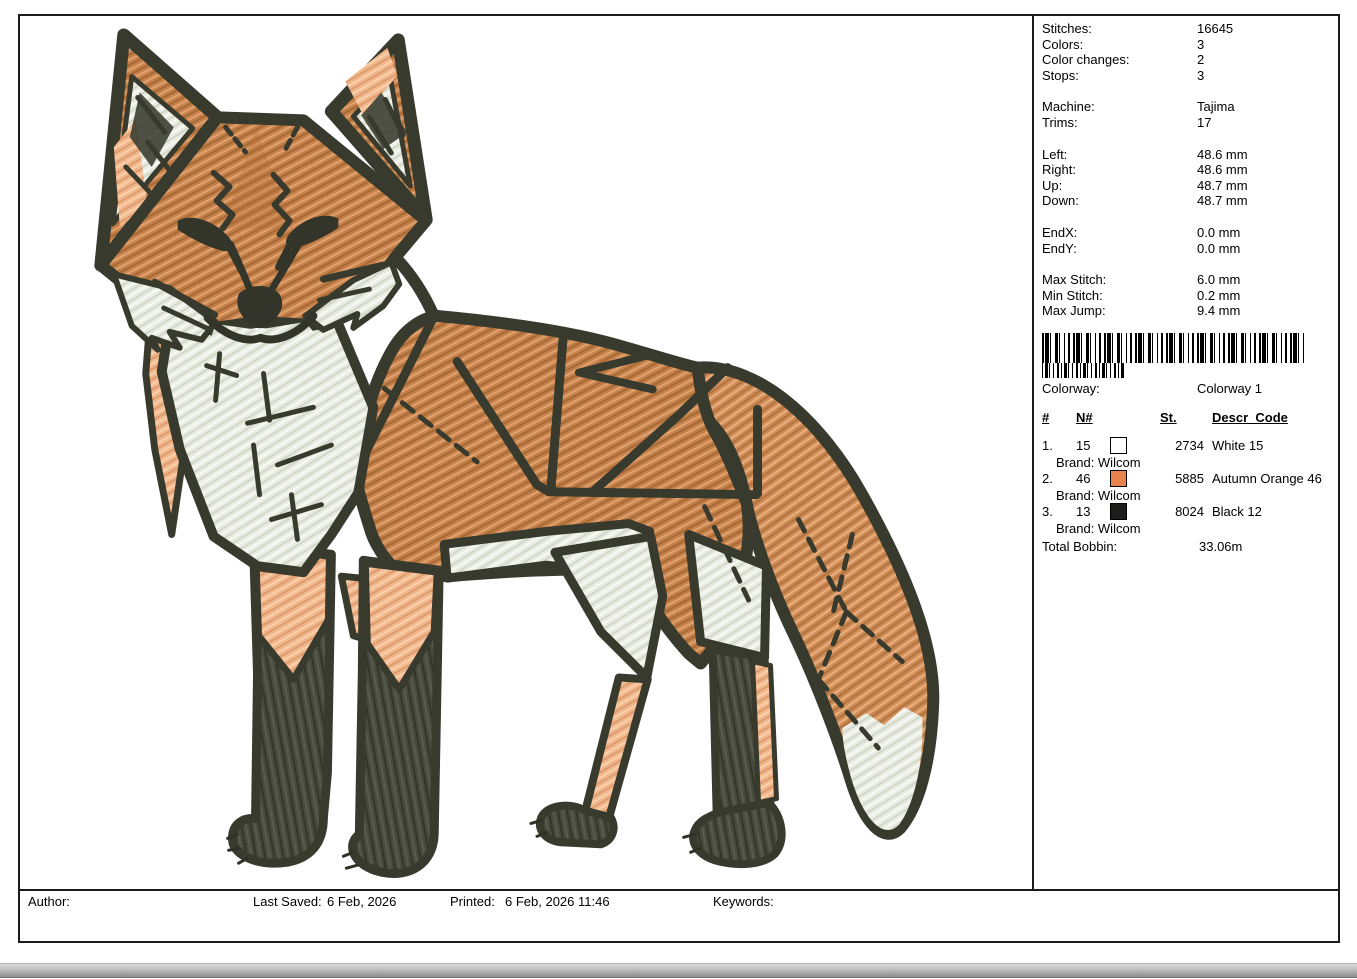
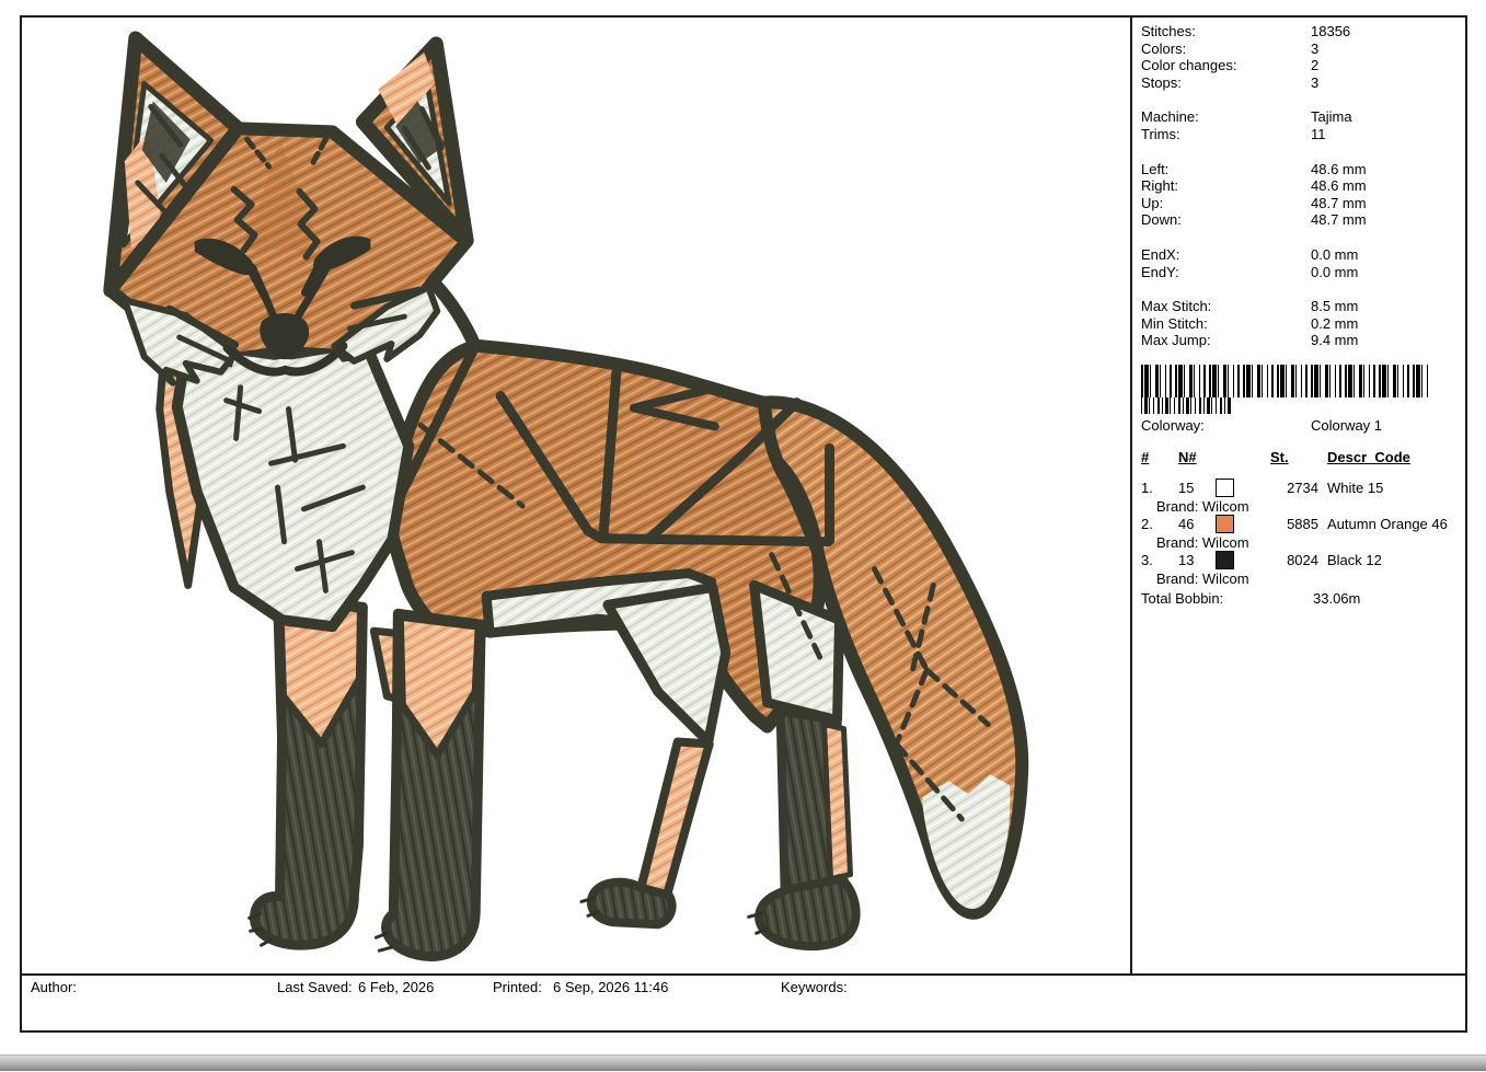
  Stitches:
- 16645
+ 18356
  Colors:
  3
  Color changes:
  2
  Stops:
  3
  Machine:
  Tajima
  Trims:
- 17
+ 11
  Left:
  48.6 mm
  Right:
  48.6 mm
  Up:
  48.7 mm
  Down:
  48.7 mm
  EndX:
  0.0 mm
  EndY:
  0.0 mm
  Max Stitch:
- 6.0 mm
+ 8.5 mm
  Min Stitch:
  0.2 mm
  Max Jump:
  9.4 mm
  Colorway:
  Colorway 1
  #
  N#
  St.
  Descr_Code
  1.
  15
  2734
  White 15
  Brand: Wilcom
  2.
  46
  5885
  Autumn Orange 46
  Brand: Wilcom
  3.
  13
  8024
  Black 12
  Brand: Wilcom
  Total Bobbin:
  33.06m
  Author:
  Last Saved:
  6 Feb, 2026
  Printed:
- 6 Feb, 2026 11:46
+ 6 Sep, 2026 11:46
  Keywords:
